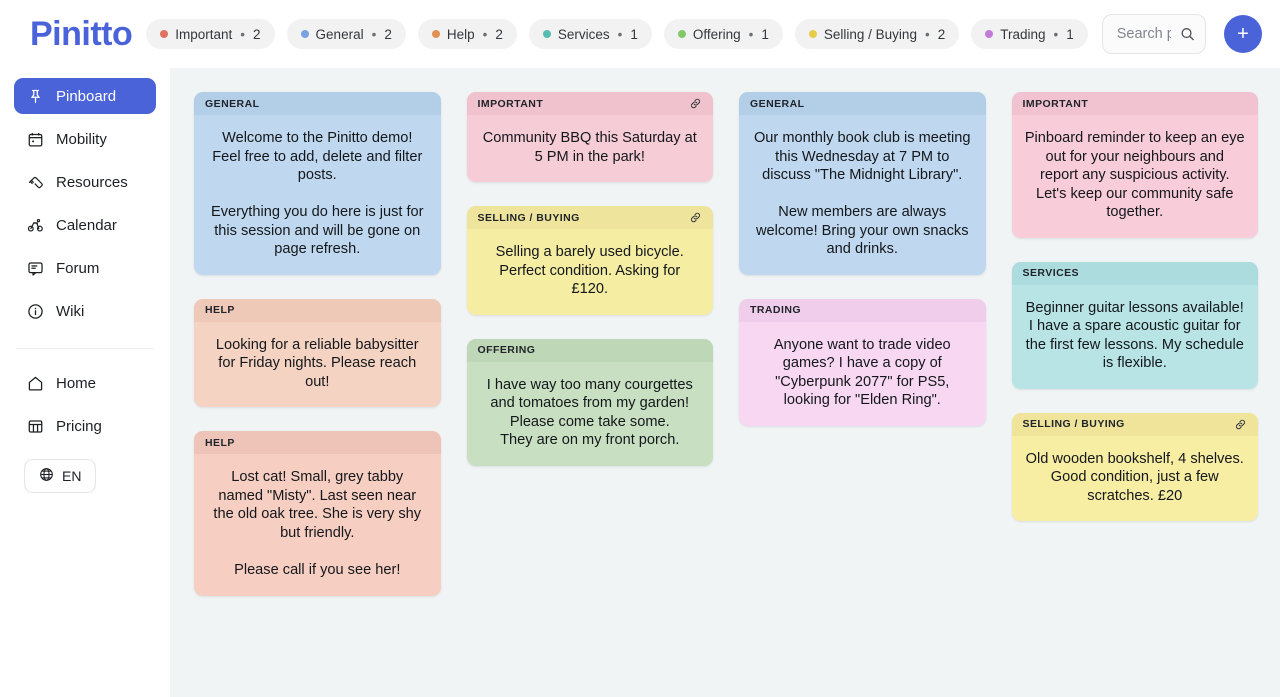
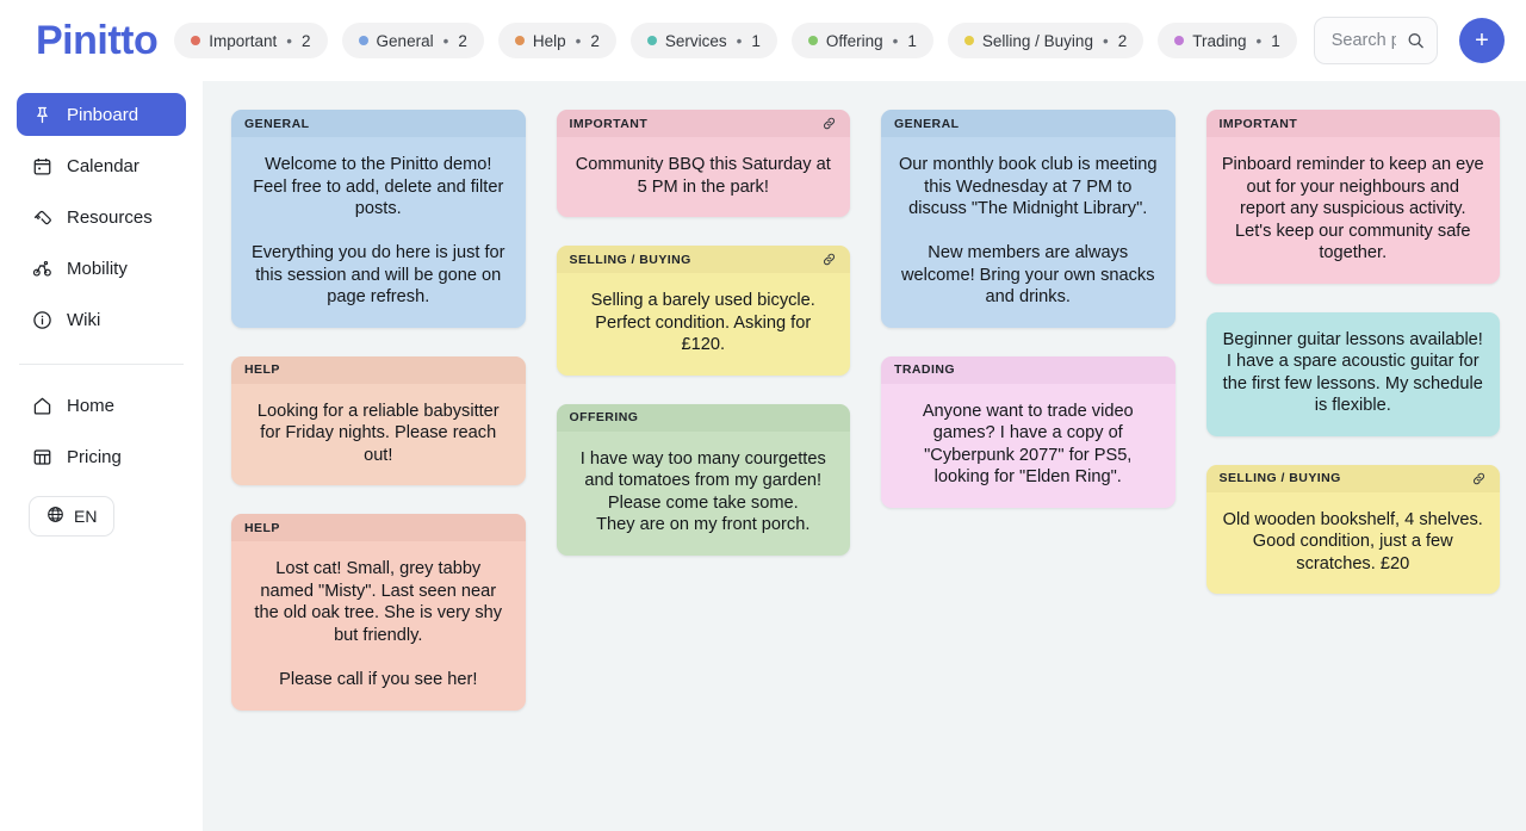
  Pinitto
  Important
  •
  2
  General
  •
  2
  Help
  •
  2
  Services
  •
  1
  Offering
  •
  1
  Selling / Buying
  •
  2
  Trading
  •
  1
  +
  Pinboard
- Mobility
+ Calendar
  Resources
- Calendar
+ Mobility
- Forum
  Wiki
  Home
  Pricing
  EN
  GENERAL
  Welcome to the Pinitto demo! Feel free to add, delete and filter posts.
  Everything you do here is just for this session and will be gone on page refresh.
  HELP
  Looking for a reliable babysitter for Friday nights. Please reach out!
  HELP
  Lost cat! Small, grey tabby named "Misty". Last seen near the old oak tree. She is very shy but friendly.
  Please call if you see her!
  IMPORTANT
  Community BBQ this Saturday at 5 PM in the park!
  SELLING / BUYING
  Selling a barely used bicycle. Perfect condition. Asking for £120.
  OFFERING
  I have way too many courgettes and tomatoes from my garden! Please come take some.
  They are on my front porch.
  GENERAL
  Our monthly book club is meeting this Wednesday at 7 PM to discuss "The Midnight Library".
  New members are always welcome! Bring your own snacks and drinks.
  TRADING
  Anyone want to trade video games? I have a copy of "Cyberpunk 2077" for PS5, looking for "Elden Ring".
  IMPORTANT
  Pinboard reminder to keep an eye out for your neighbours and report any suspicious activity. Let's keep our community safe together.
- SERVICES
  Beginner guitar lessons available! I have a spare acoustic guitar for the first few lessons. My schedule is flexible.
  SELLING / BUYING
  Old wooden bookshelf, 4 shelves. Good condition, just a few scratches. £20
